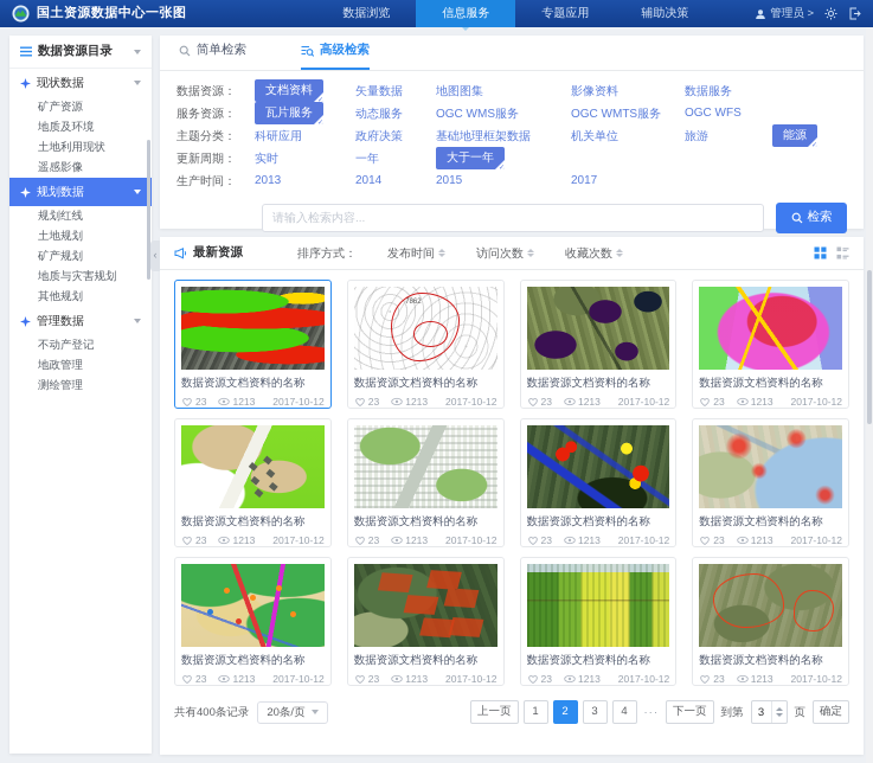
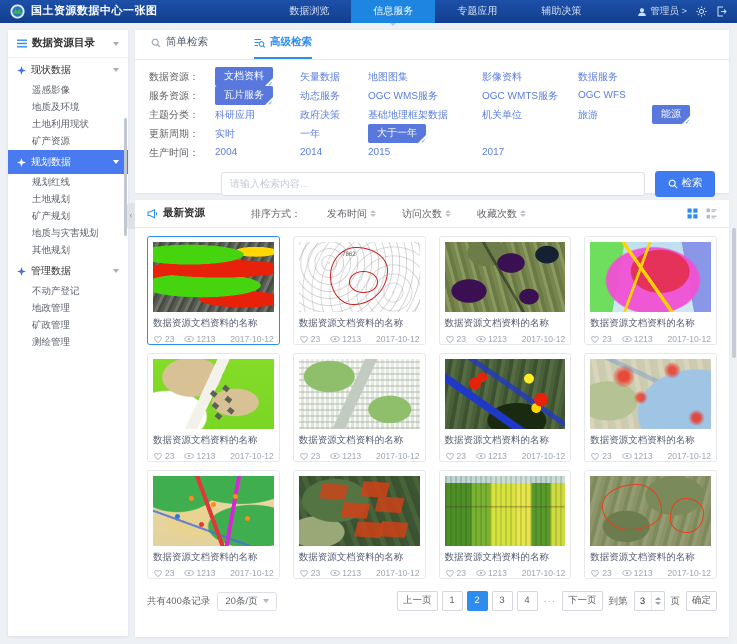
  国土资源数据中心一张图
  数据浏览
  信息服务
  专题应用
  辅助决策
  管理员 >
  数据资源目录
  现状数据
- 矿产资源
+ 遥感影像
  地质及环境
  土地利用现状
- 遥感影像
+ 矿产资源
  规划数据
  规划红线
  土地规划
  矿产规划
  地质与灾害规划
  其他规划
  管理数据
  不动产登记
  地政管理
+ 矿政管理
  测绘管理
  简单检索
  高级检索
  数据资源：
  文档资料
  矢量数据
  地图图集
  影像资料
  数据服务
  服务资源：
  瓦片服务
  动态服务
  OGC WMS服务
  OGC WMTS服务
  OGC WFS
  主题分类：
  科研应用
  政府决策
  基础地理框架数据
  机关单位
  旅游
  能源
  更新周期：
  实时
  一年
  大于一年
  生产时间：
- 2013
+ 2004
  2014
  2015
  2017
  请输入检索内容...
  检索
  ‹
  最新资源
  排序方式：
  发布时间
  访问次数
  收藏次数
  数据资源文档资料的名称
  23
  1213
  2017-10-12
  数据资源文档资料的名称
  23
  1213
  2017-10-12
  数据资源文档资料的名称
  23
  1213
  2017-10-12
  数据资源文档资料的名称
  23
  1213
  2017-10-12
  数据资源文档资料的名称
  23
  1213
  2017-10-12
  数据资源文档资料的名称
  23
  1213
  2017-10-12
  数据资源文档资料的名称
  23
  1213
  2017-10-12
  数据资源文档资料的名称
  23
  1213
  2017-10-12
  数据资源文档资料的名称
  23
  1213
  2017-10-12
  数据资源文档资料的名称
  23
  1213
  2017-10-12
  数据资源文档资料的名称
  23
  1213
  2017-10-12
  数据资源文档资料的名称
  23
  1213
  2017-10-12
  共有400条记录
  20条/页
  上一页
  1
  2
  3
  4
  ···
  下一页
  到第
  3
  页
  确定
